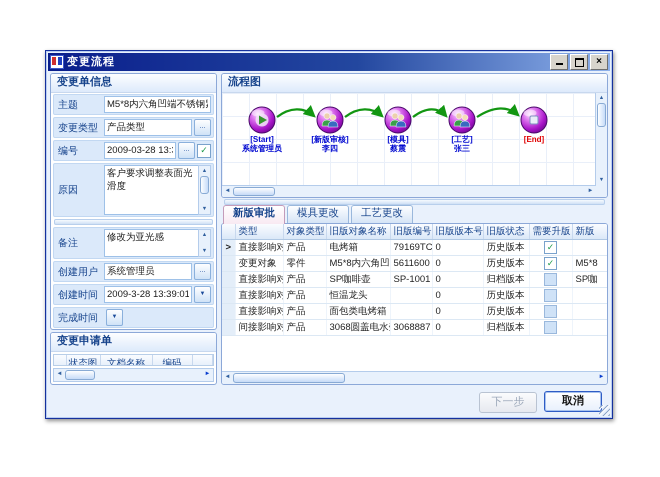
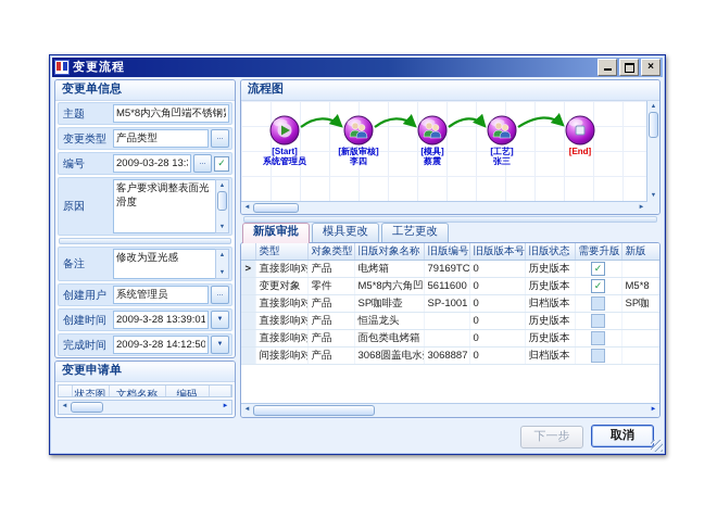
  变更流程
  ×
  变更单信息
  主题
  M5*8内六角凹端不锈钢
  变更类型
  产品类型
  编号
  2009-03-28 13:
  原因
  备注
  修改为亚光感
  创建用户
  系统管理员
  创建时间
  2009-3-28 13:39:01
  完成时间
+ 2009-3-28 14:12:50
  变更申请单
  	状态图	文档名称	编码
  流程图
  [Start]
  系统管理员
  [新版审核]
  李四
  [模具]
  蔡震
  [工艺]
  张三
  [End]
  新版审批
  模具更改
  工艺更改
  	类型	对象类型	旧版对象名称	旧版编号	旧版版本号	旧版状态	需要升版	新版
  >	直接影响对	产品	电烤箱	79169TC	0	历史版本
  	变更对象	零件	M5*8内六角凹	5611600	0	历史版本		M5*8
  	直接影响对	产品	SP咖啡壶	SP-1001	0	归档版本		SP咖
  	直接影响对	产品	恒温龙头		0	历史版本
  	直接影响对	产品	面包类电烤箱		0	历史版本
  	间接影响对	产品	3068圆盖电水	3068887	0	归档版本
  下一步
  取消
